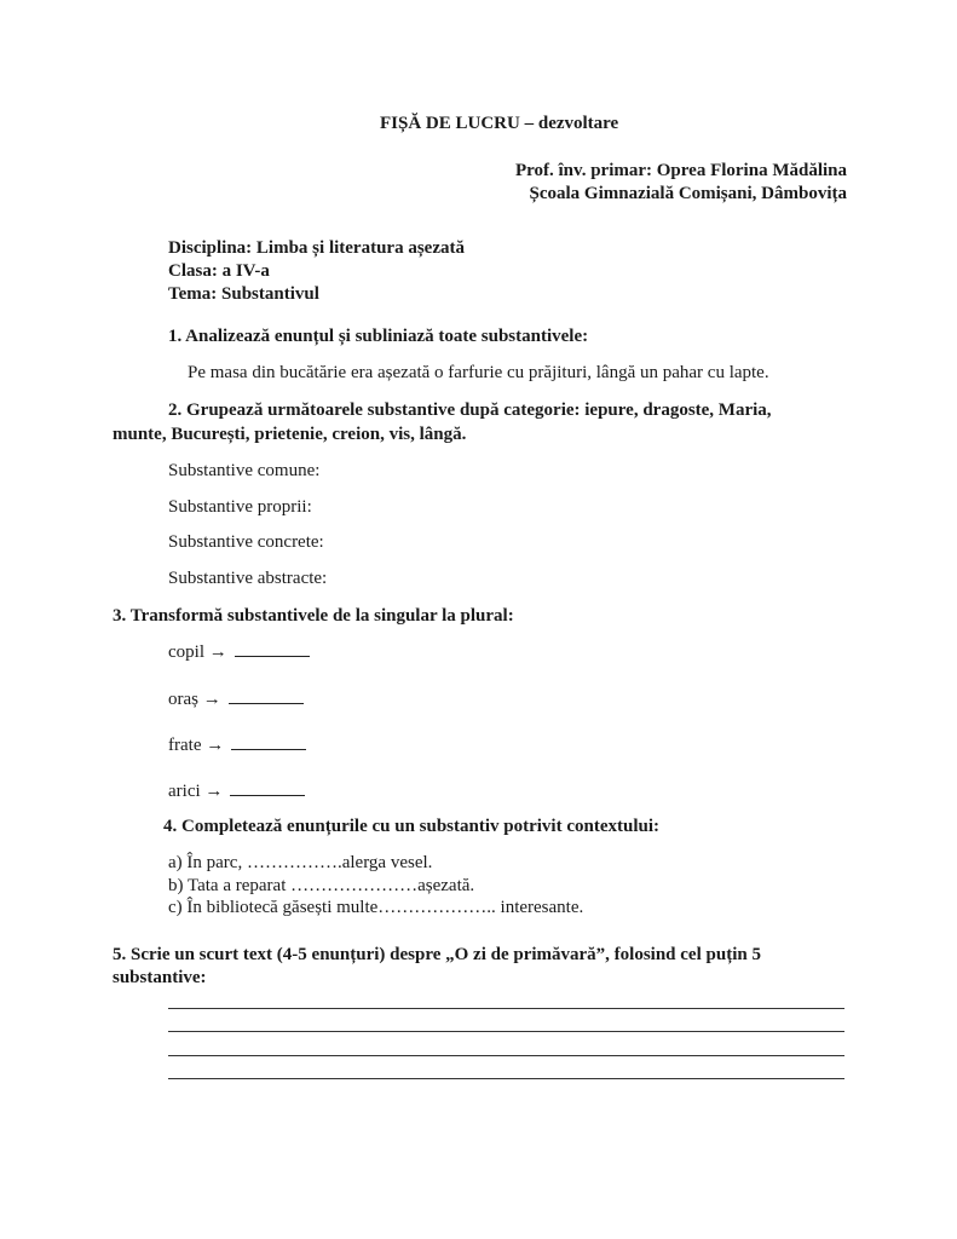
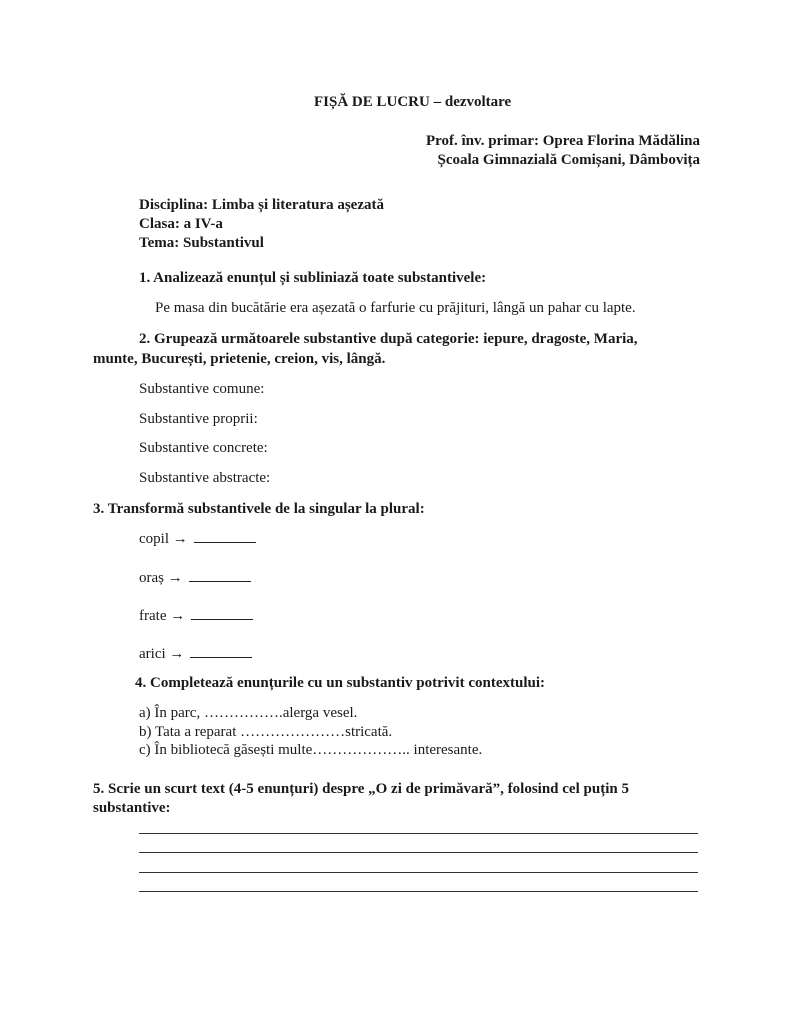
  FIȘĂ DE LUCRU – dezvoltare
  Prof. înv. primar: Oprea Florina Mădălina
  Școala Gimnazială Comișani, Dâmbovița
  Disciplina: Limba și literatura așezată
  Clasa: a IV-a
  Tema: Substantivul
  1. Analizează enunțul și subliniază toate substantivele:
  Pe masa din bucătărie era așezată o farfurie cu prăjituri, lângă un pahar cu lapte.
  2. Grupează următoarele substantive după categorie: iepure, dragoste, Maria,
  munte, București, prietenie, creion, vis, lângă.
  Substantive comune:
  Substantive proprii:
  Substantive concrete:
  Substantive abstracte:
  3. Transformă substantivele de la singular la plural:
  copil →
  oraș →
  frate →
  arici →
  4. Completează enunțurile cu un substantiv potrivit contextului:
  a) În parc, …………….alerga vesel.
- b) Tata a reparat …………………așezată.
+ b) Tata a reparat …………………stricată.
  c) În bibliotecă găsești multe……………….. interesante.
  5. Scrie un scurt text (4-5 enunțuri) despre „O zi de primăvară”, folosind cel puțin 5
  substantive:
